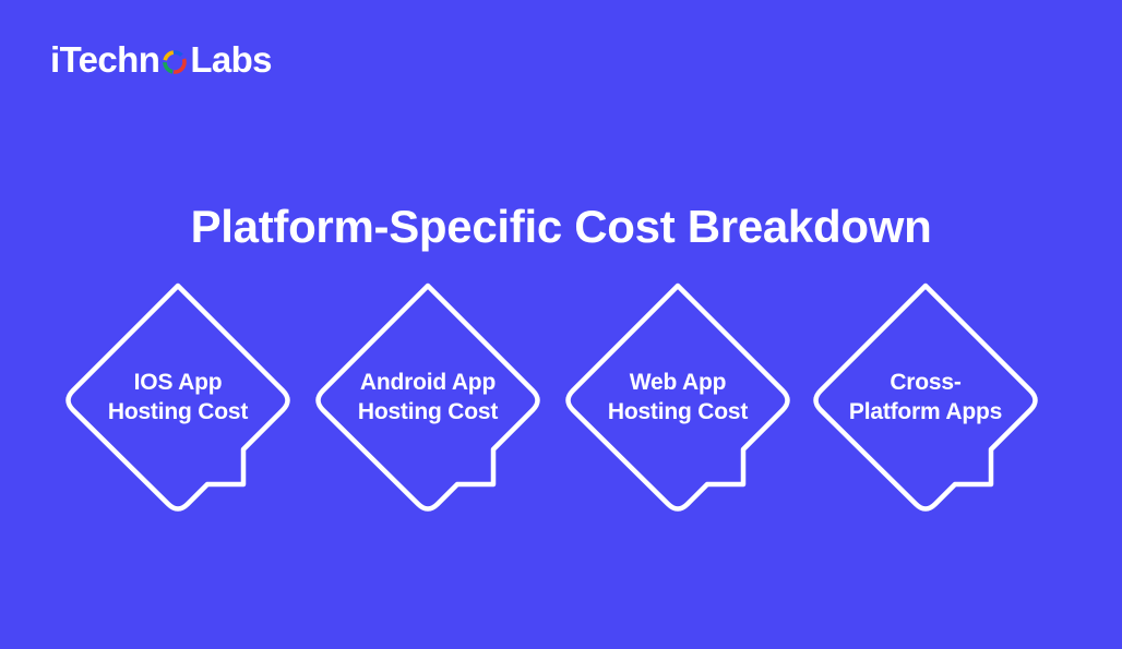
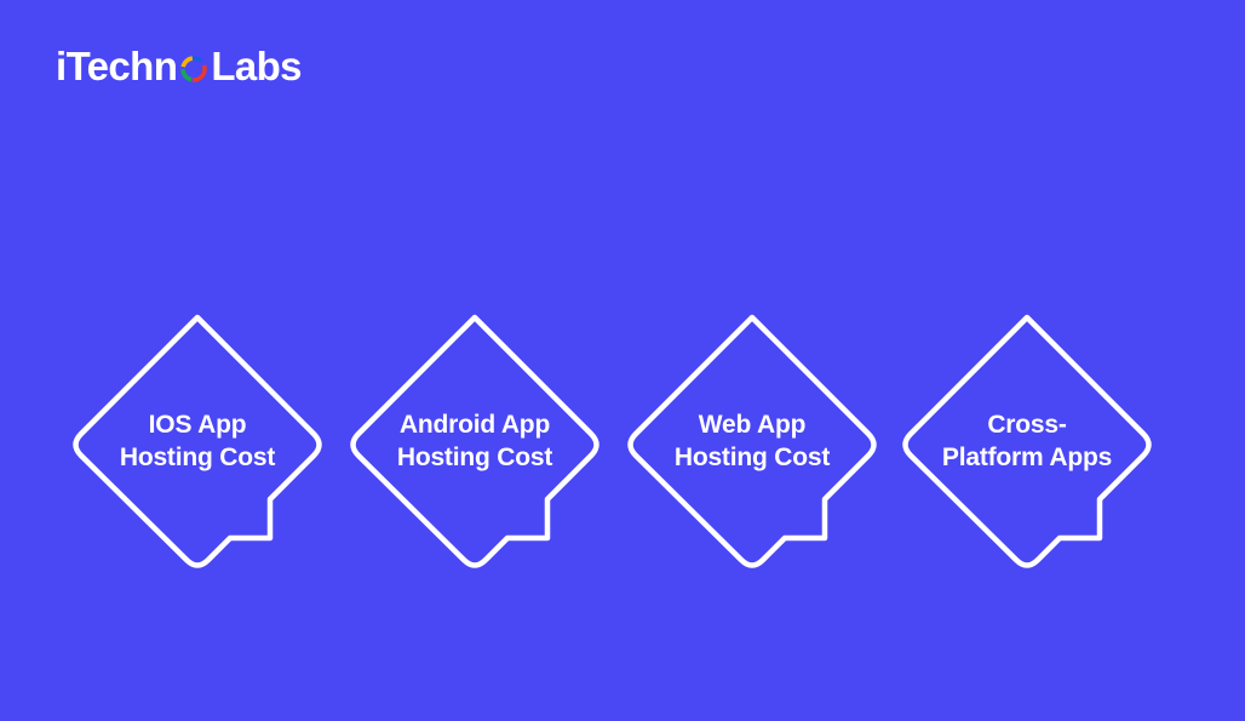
  iTechn
  Labs
- Platform-Specific Cost Breakdown
  IOS App
  Hosting Cost
  Android App
  Hosting Cost
  Web App
  Hosting Cost
  Cross-
  Platform Apps
